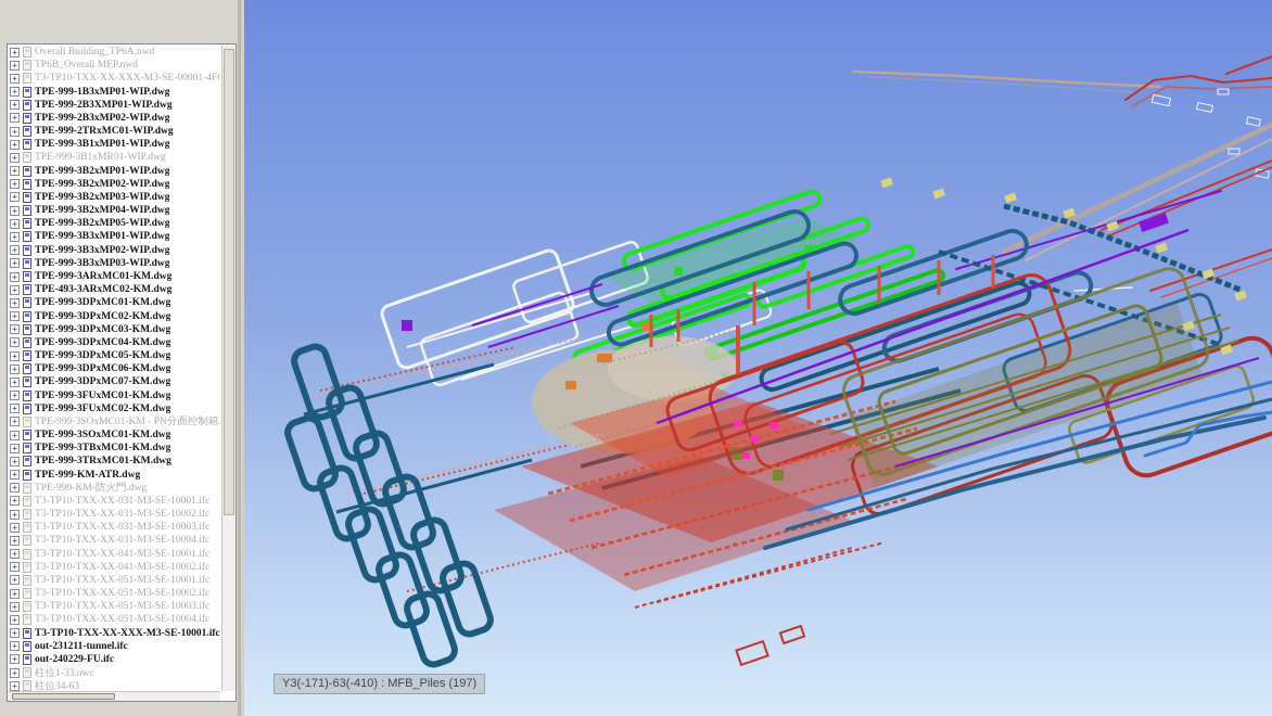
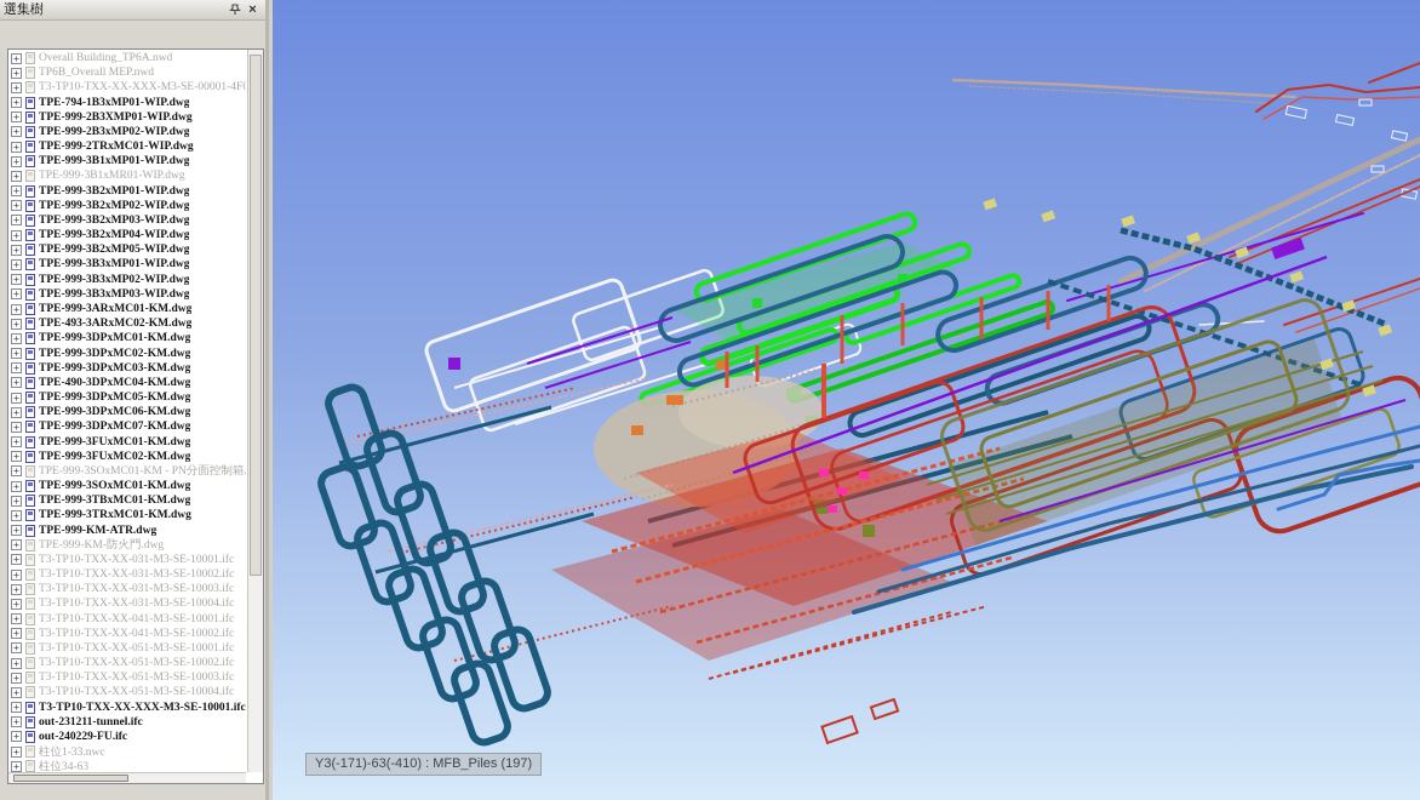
+ 選集樹
+ ×
  +
  Overall Building_TP6A.nwd
  +
  TP6B_Overall MEP.nwd
  +
  T3-TP10-TXX-XX-XXX-M3-SE-00001-4F0
  +
- TPE-999-1B3xMP01-WIP.dwg
+ TPE-794-1B3xMP01-WIP.dwg
  +
  TPE-999-2B3XMP01-WIP.dwg
  +
  TPE-999-2B3xMP02-WIP.dwg
  +
  TPE-999-2TRxMC01-WIP.dwg
  +
  TPE-999-3B1xMP01-WIP.dwg
  +
  TPE-999-3B1xMR01-WIP.dwg
  +
  TPE-999-3B2xMP01-WIP.dwg
  +
  TPE-999-3B2xMP02-WIP.dwg
  +
  TPE-999-3B2xMP03-WIP.dwg
  +
  TPE-999-3B2xMP04-WIP.dwg
  +
  TPE-999-3B2xMP05-WIP.dwg
  +
  TPE-999-3B3xMP01-WIP.dwg
  +
  TPE-999-3B3xMP02-WIP.dwg
  +
  TPE-999-3B3xMP03-WIP.dwg
  +
  TPE-999-3ARxMC01-KM.dwg
  +
  TPE-493-3ARxMC02-KM.dwg
  +
  TPE-999-3DPxMC01-KM.dwg
  +
  TPE-999-3DPxMC02-KM.dwg
  +
  TPE-999-3DPxMC03-KM.dwg
  +
- TPE-999-3DPxMC04-KM.dwg
+ TPE-490-3DPxMC04-KM.dwg
  +
  TPE-999-3DPxMC05-KM.dwg
  +
  TPE-999-3DPxMC06-KM.dwg
  +
  TPE-999-3DPxMC07-KM.dwg
  +
  TPE-999-3FUxMC01-KM.dwg
  +
  TPE-999-3FUxMC02-KM.dwg
  +
  TPE-999-3SOxMC01-KM - PN分面控制箱.
  +
  TPE-999-3SOxMC01-KM.dwg
  +
  TPE-999-3TBxMC01-KM.dwg
  +
  TPE-999-3TRxMC01-KM.dwg
  +
  TPE-999-KM-ATR.dwg
  +
  TPE-999-KM-防火門.dwg
  +
  T3-TP10-TXX-XX-031-M3-SE-10001.ifc
  +
  T3-TP10-TXX-XX-031-M3-SE-10002.ifc
  +
  T3-TP10-TXX-XX-031-M3-SE-10003.ifc
  +
  T3-TP10-TXX-XX-031-M3-SE-10004.ifc
  +
  T3-TP10-TXX-XX-041-M3-SE-10001.ifc
  +
  T3-TP10-TXX-XX-041-M3-SE-10002.ifc
  +
  T3-TP10-TXX-XX-051-M3-SE-10001.ifc
  +
  T3-TP10-TXX-XX-051-M3-SE-10002.ifc
  +
  T3-TP10-TXX-XX-051-M3-SE-10003.ifc
  +
  T3-TP10-TXX-XX-051-M3-SE-10004.ifc
  +
  T3-TP10-TXX-XX-XXX-M3-SE-10001.ifc
  +
  out-231211-tunnel.ifc
  +
  out-240229-FU.ifc
  +
  柱位1-33.nwc
  +
  柱位34-63
  Y3(-171)-63(-410) : MFB_Piles (197)
